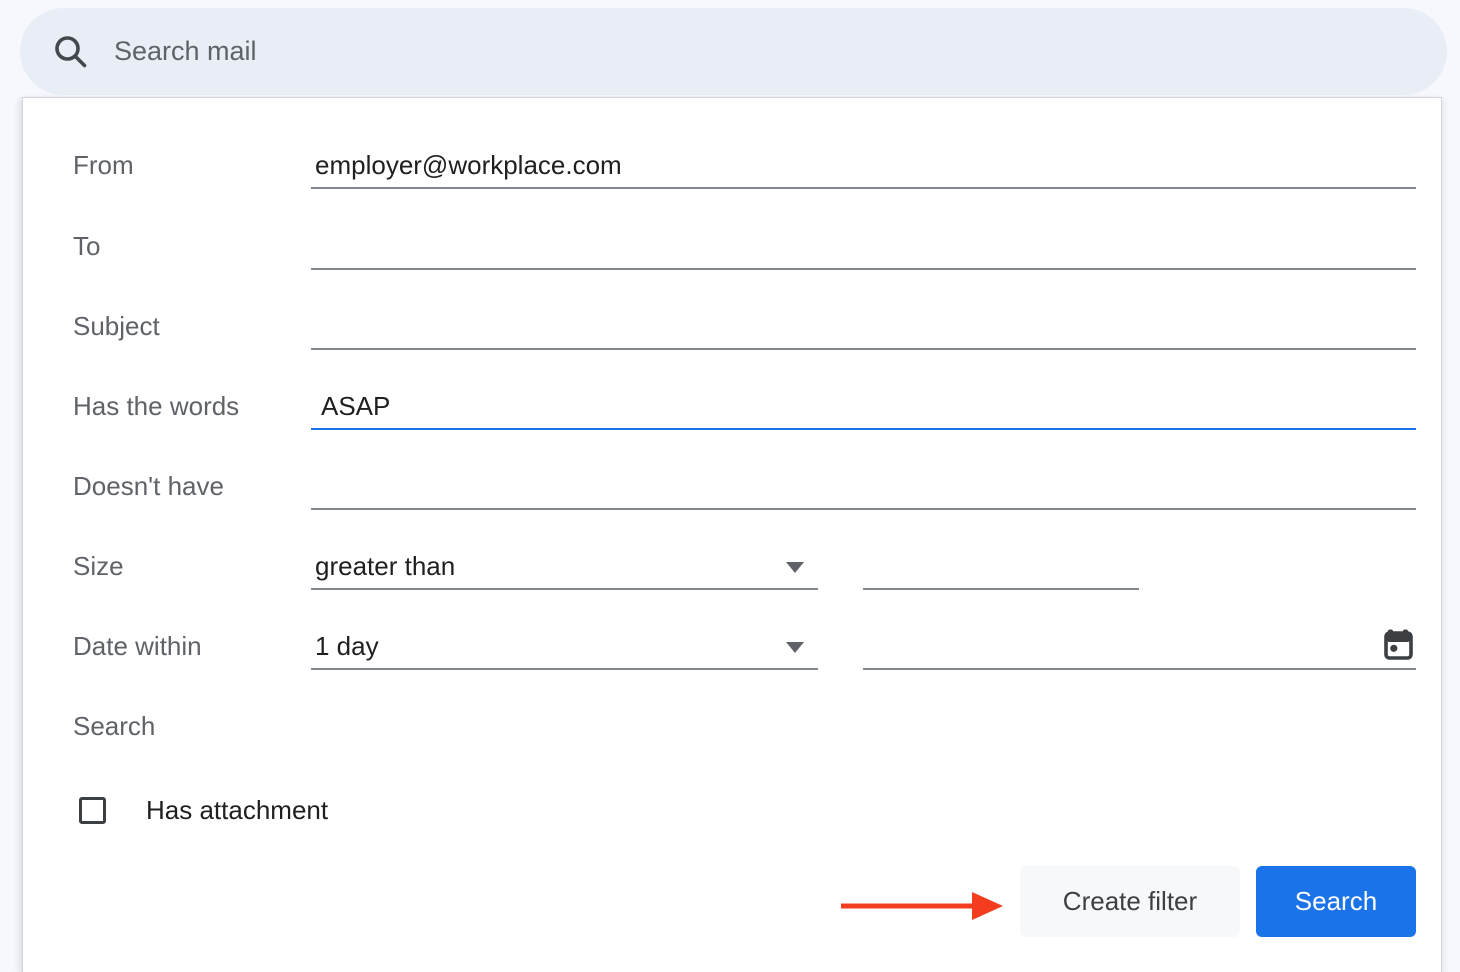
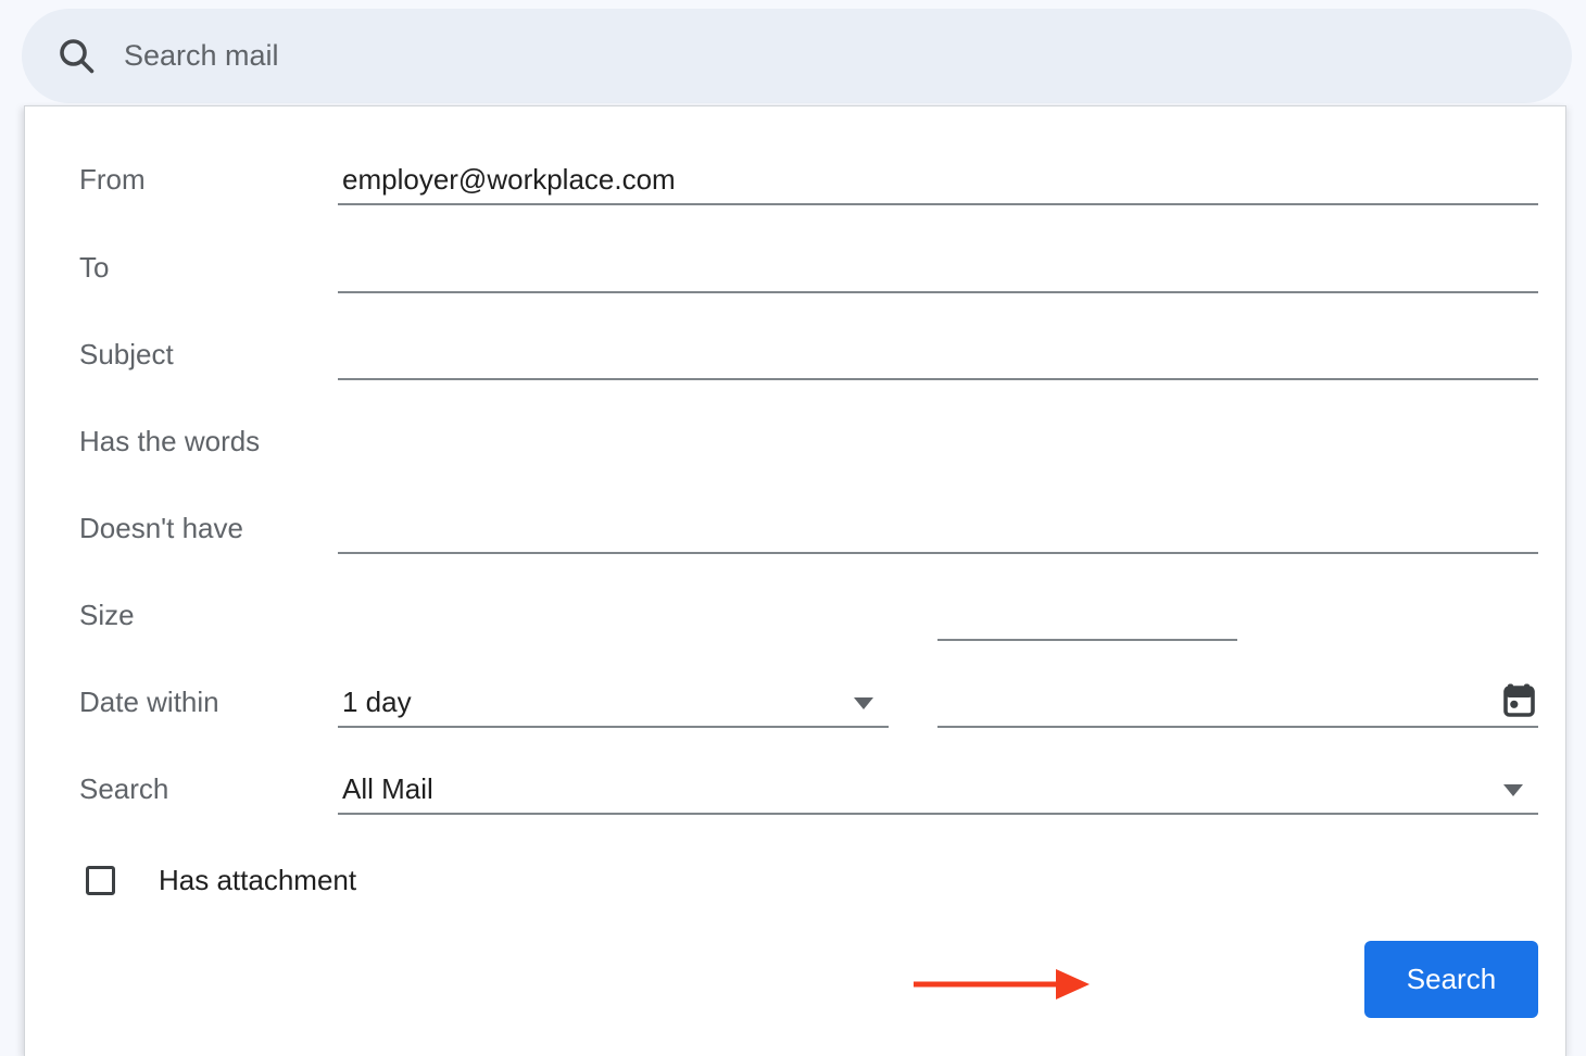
  Search mail
  From
  employer@workplace.com
  To
  Subject
  Has the words
- ASAP
  Doesn't have
  Size
- greater than
  Date within
  1 day
  Search
+ All Mail
  Has attachment
- Create filter
  Search
